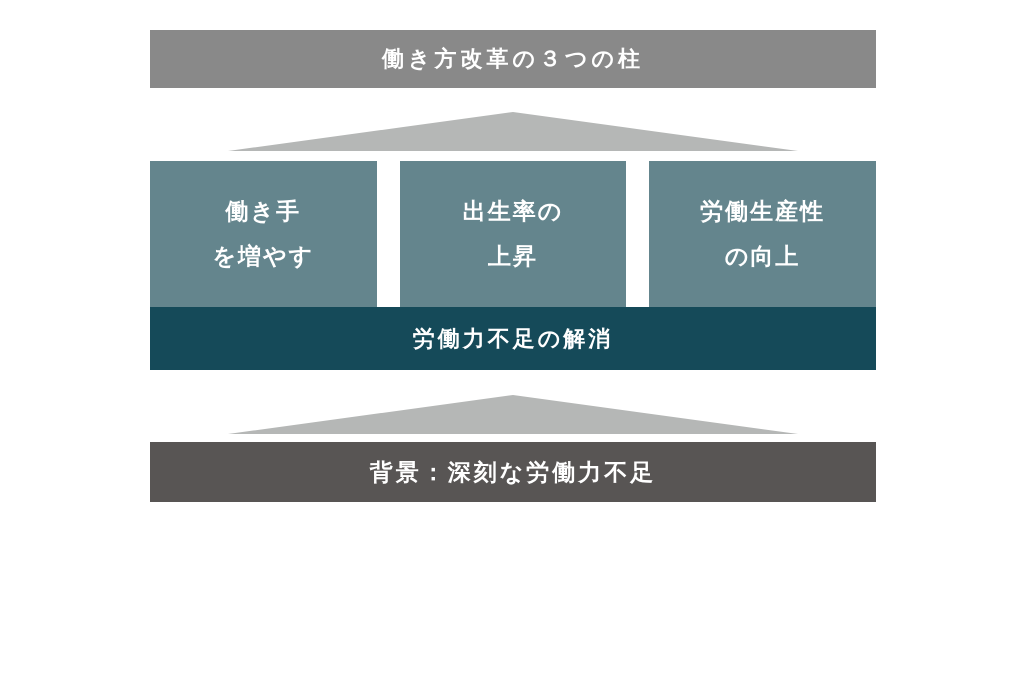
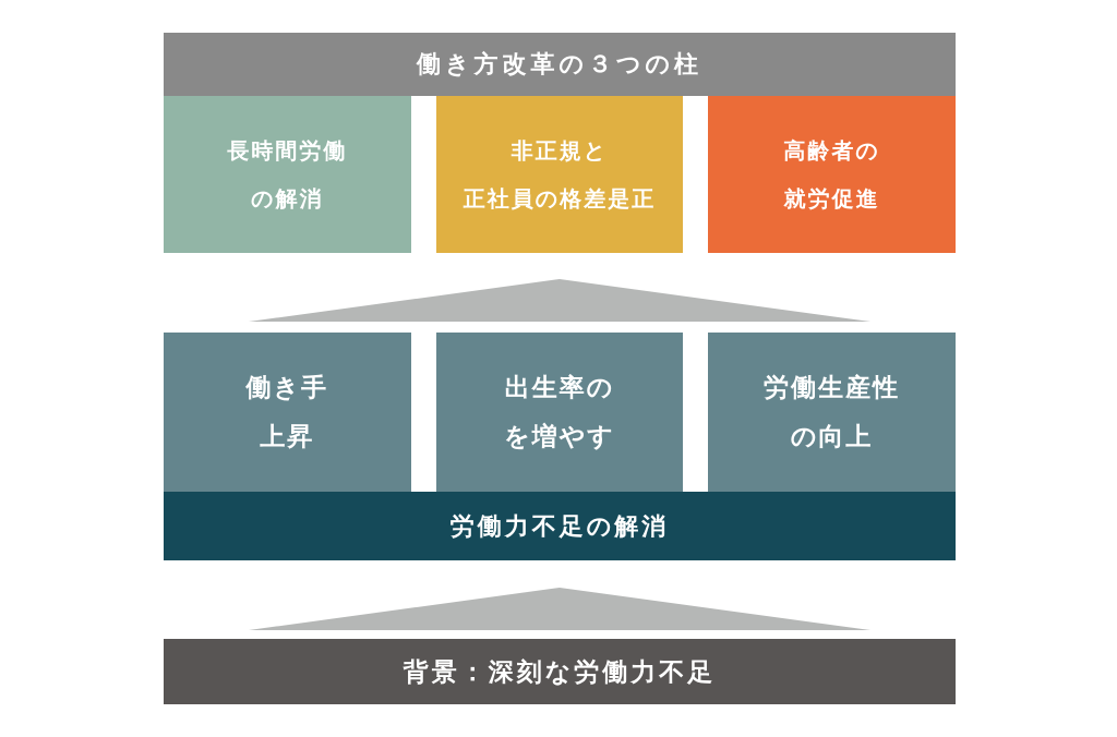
  働き方改革の３つの柱
+ 長時間労働
+ の解消
+ 非正規と
+ 正社員の格差是正
+ 高齢者の
+ 就労促進
  働き手
- を増やす
+ 上昇
  出生率の
- 上昇
+ を増やす
  労働生産性
  の向上
  労働力不足の解消
  背景：深刻な労働力不足
